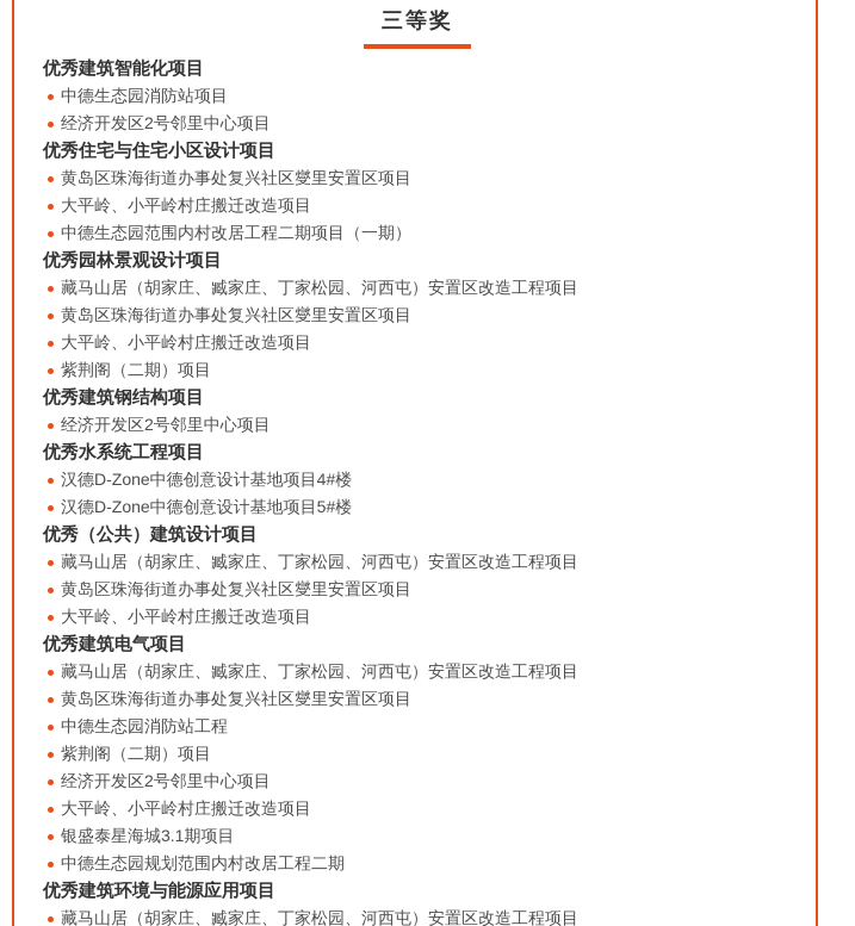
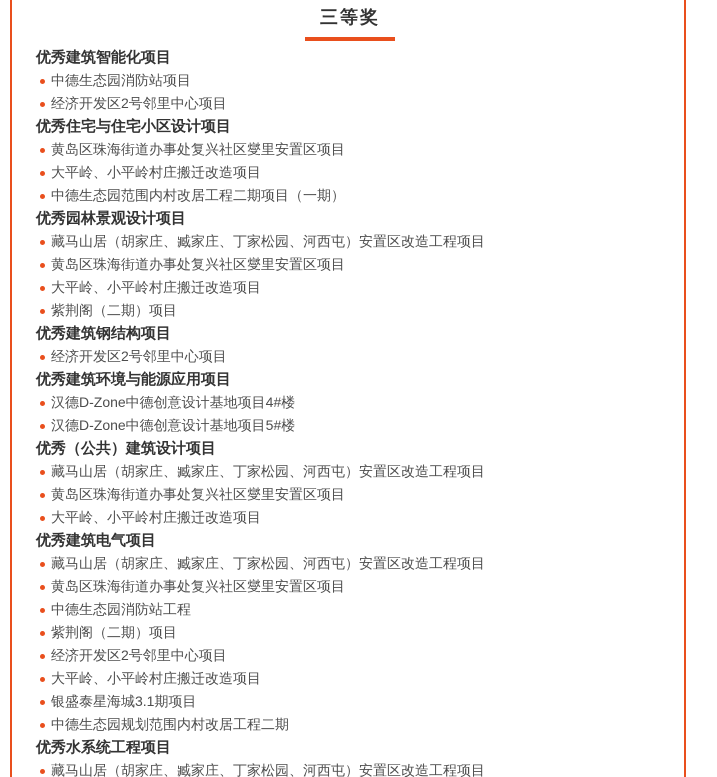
  三等奖
  优秀建筑智能化项目
  中德生态园消防站项目
  经济开发区2号邻里中心项目
  优秀住宅与住宅小区设计项目
  黄岛区珠海街道办事处复兴社区燮里安置区项目
  大平岭、小平岭村庄搬迁改造项目
  中德生态园范围内村改居工程二期项目（一期）
  优秀园林景观设计项目
  藏马山居（胡家庄、臧家庄、丁家松园、河西屯）安置区改造工程项目
  黄岛区珠海街道办事处复兴社区燮里安置区项目
  大平岭、小平岭村庄搬迁改造项目
  紫荆阁（二期）项目
  优秀建筑钢结构项目
  经济开发区2号邻里中心项目
- 优秀水系统工程项目
+ 优秀建筑环境与能源应用项目
  汉德D-Zone中德创意设计基地项目4#楼
  汉德D-Zone中德创意设计基地项目5#楼
  优秀（公共）建筑设计项目
  藏马山居（胡家庄、臧家庄、丁家松园、河西屯）安置区改造工程项目
  黄岛区珠海街道办事处复兴社区燮里安置区项目
  大平岭、小平岭村庄搬迁改造项目
  优秀建筑电气项目
  藏马山居（胡家庄、臧家庄、丁家松园、河西屯）安置区改造工程项目
  黄岛区珠海街道办事处复兴社区燮里安置区项目
  中德生态园消防站工程
  紫荆阁（二期）项目
  经济开发区2号邻里中心项目
  大平岭、小平岭村庄搬迁改造项目
  银盛泰星海城3.1期项目
  中德生态园规划范围内村改居工程二期
- 优秀建筑环境与能源应用项目
+ 优秀水系统工程项目
  藏马山居（胡家庄、臧家庄、丁家松园、河西屯）安置区改造工程项目
